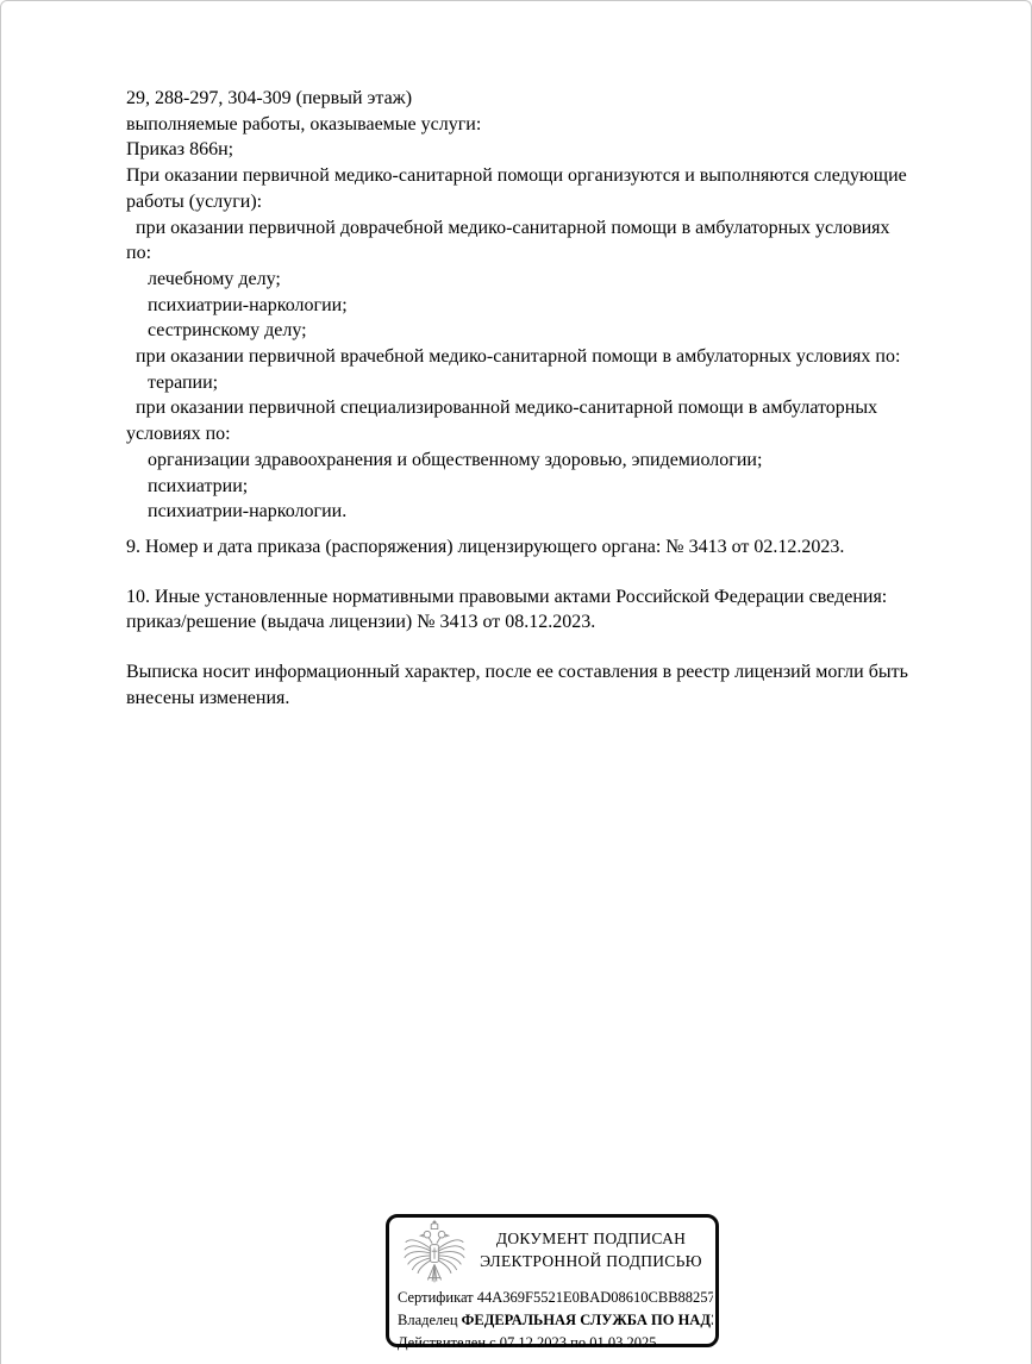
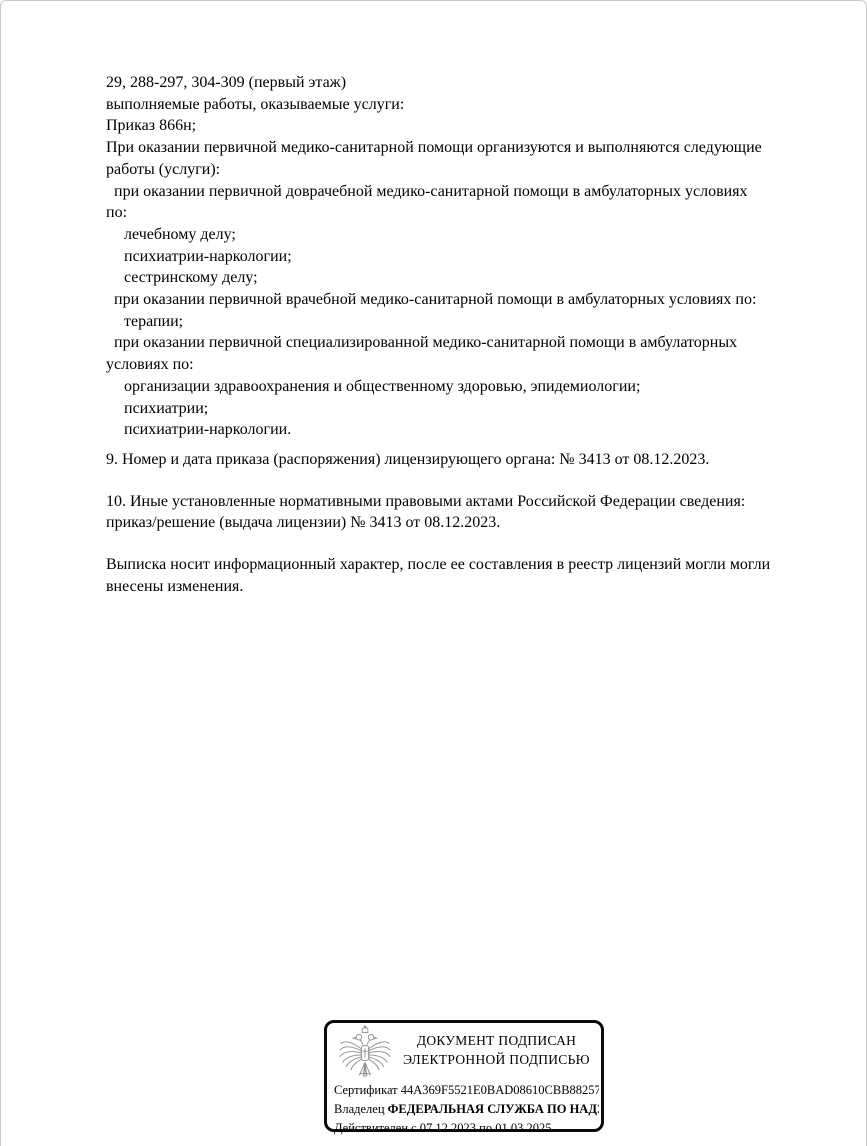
  29, 288-297, 304-309 (первый этаж)
  выполняемые работы, оказываемые услуги:
  Приказ 866н;
  При оказании первичной медико-санитарной помощи организуются и выполняются следующие
  работы (услуги):
  при оказании первичной доврачебной медико-санитарной помощи в амбулаторных условиях
  по:
  лечебному делу;
  психиатрии-наркологии;
  сестринскому делу;
  при оказании первичной врачебной медико-санитарной помощи в амбулаторных условиях по:
  терапии;
  при оказании первичной специализированной медико-санитарной помощи в амбулаторных
  условиях по:
  организации здравоохранения и общественному здоровью, эпидемиологии;
  психиатрии;
  психиатрии-наркологии.
- 9. Номер и дата приказа (распоряжения) лицензирующего органа: № 3413 от 02.12.2023.
+ 9. Номер и дата приказа (распоряжения) лицензирующего органа: № 3413 от 08.12.2023.
  10. Иные установленные нормативными правовыми актами Российской Федерации сведения:
  приказ/решение (выдача лицензии) № 3413 от 08.12.2023.
- Выписка носит информационный характер, после ее составления в реестр лицензий могли быть
+ Выписка носит информационный характер, после ее составления в реестр лицензий могли могли
  внесены изменения.
  ДОКУМЕНТ ПОДПИСАН
  ЭЛЕКТРОННОЙ ПОДПИСЬЮ
  Сертификат 44A369F5521E0BAD08610CBB88257
  Владелец ФЕДЕРАЛЬНАЯ СЛУЖБА ПО НАД
  Действителен с 07.12.2023 по 01.03.2025
